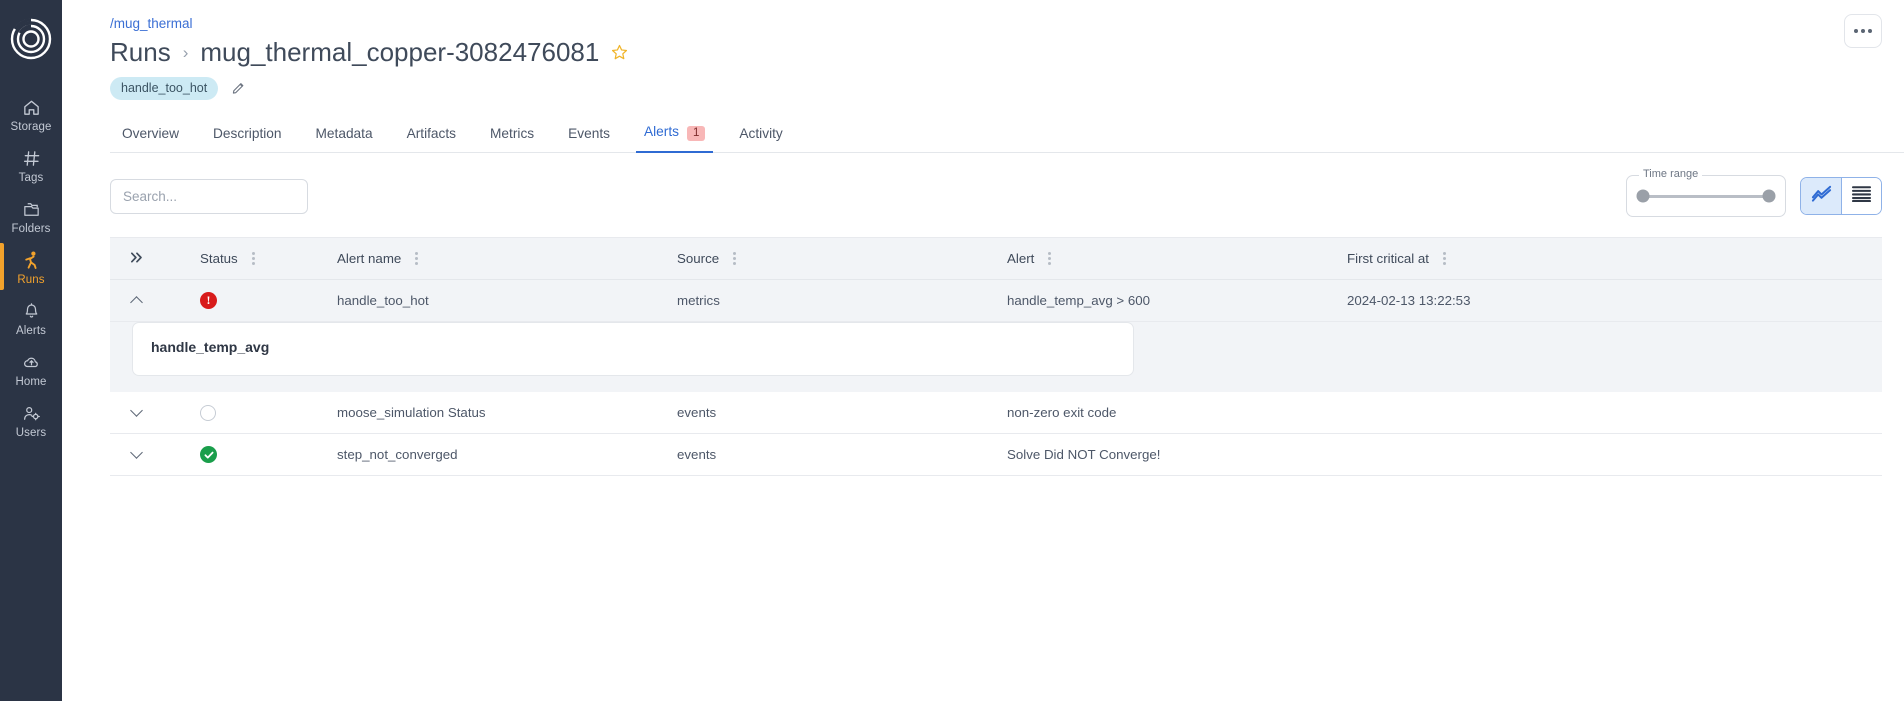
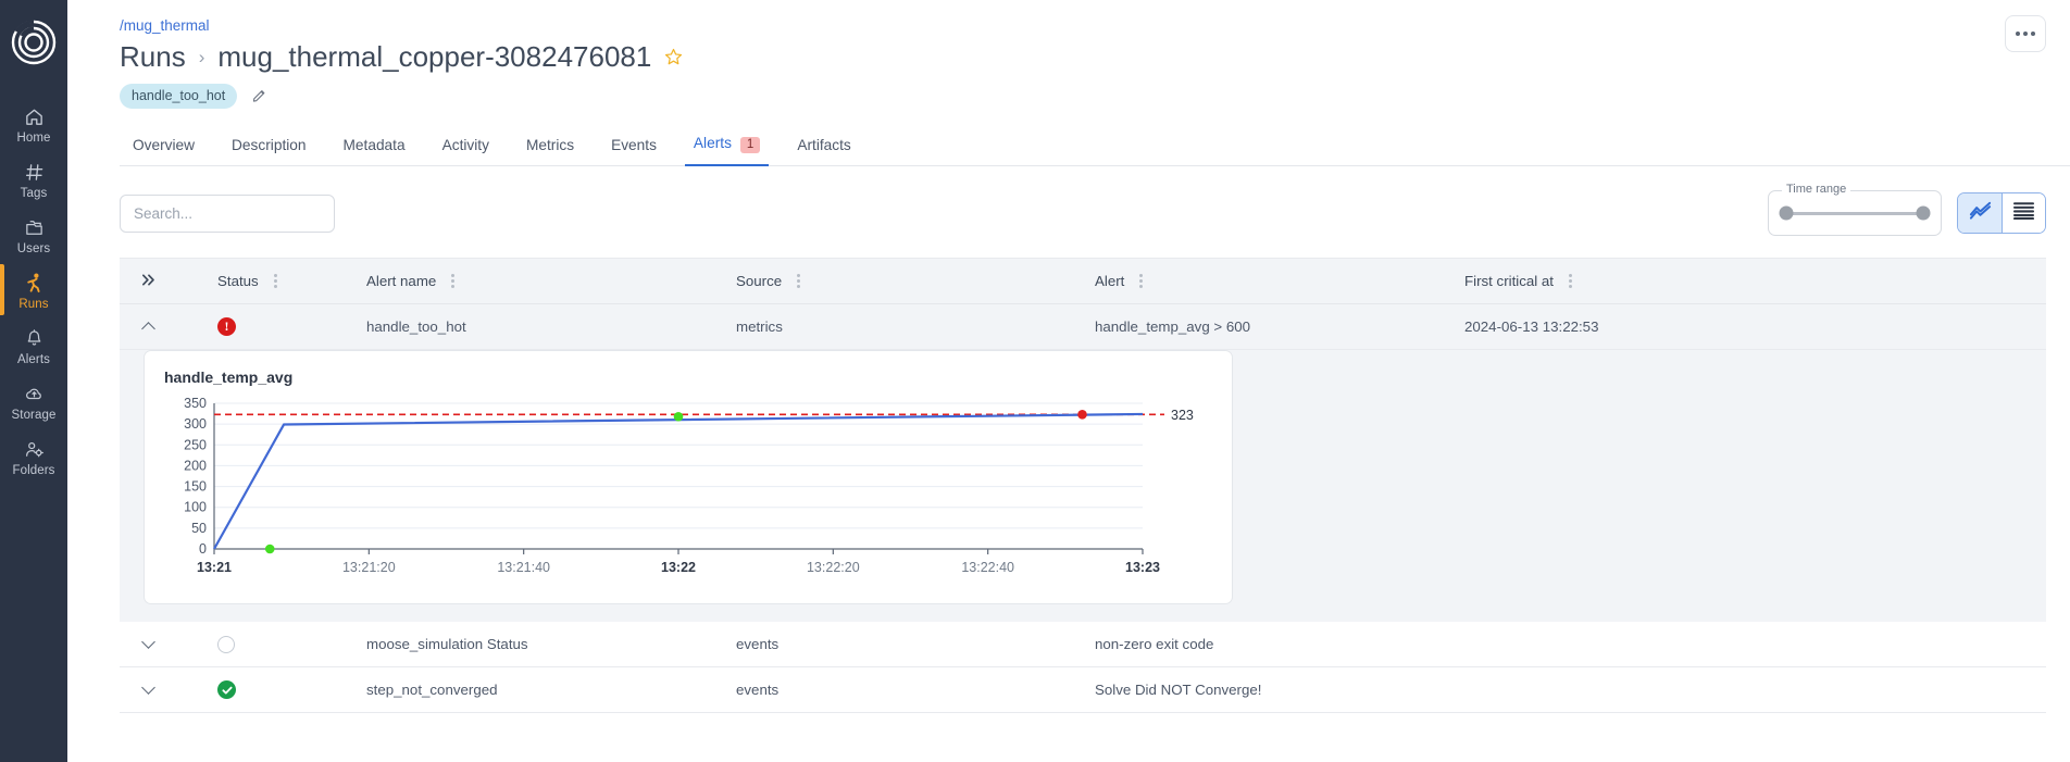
- Storage
+ Home
  Tags
- Folders
+ Users
  Runs
  Alerts
- Home
+ Storage
- Users
+ Folders
  /mug_thermal
  Runs
  ›
  mug_thermal_copper-3082476081
  handle_too_hot
  Overview
  Description
  Metadata
- Artifacts
+ Activity
  Metrics
  Events
  Alerts 1
- Activity
+ Artifacts
  Search...
  Time range
  Status
  Alert name
  Source
  Alert
  First critical at
  !
  handle_too_hot
  metrics
  handle_temp_avg > 600
- 2024-02-13 13:22:53
+ 2024-06-13 13:22:53
  handle_temp_avg
+ 0
+ 50
+ 100
+ 150
+ 200
+ 250
+ 300
+ 350
+ 13:21
+ 13:21:20
+ 13:21:40
+ 13:22
+ 13:22:20
+ 13:22:40
+ 13:23
+ 323
  moose_simulation Status
  events
  non-zero exit code
  step_not_converged
  events
  Solve Did NOT Converge!
